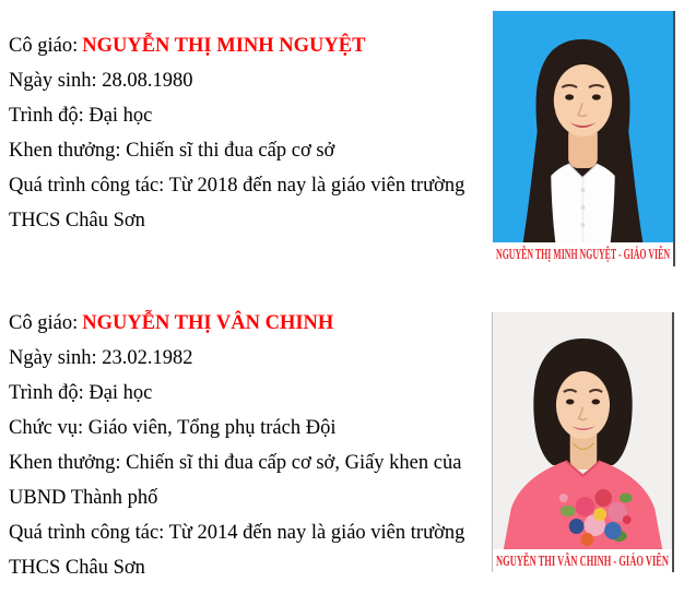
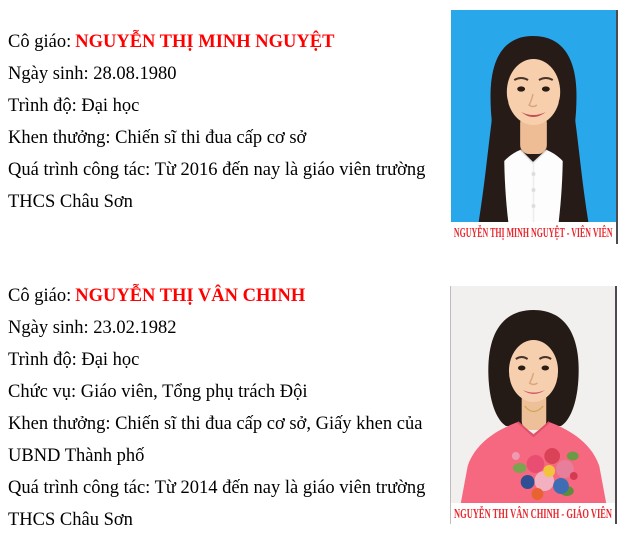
  Cô giáo: NGUYỄN THỊ MINH NGUYỆT
  Ngày sinh: 28.08.1980
  Trình độ: Đại học
  Khen thưởng: Chiến sĩ thi đua cấp cơ sở
- Quá trình công tác: Từ 2018 đến nay là giáo viên trường THCS Châu Sơn
+ Quá trình công tác: Từ 2016 đến nay là giáo viên trường THCS Châu Sơn
- NGUYỄN THỊ MINH NGUYỆT - GIÁO VIÊN
+ NGUYỄN THỊ MINH NGUYỆT - VIÊN VIÊN
  Cô giáo: NGUYỄN THỊ VÂN CHINH
  Ngày sinh: 23.02.1982
  Trình độ: Đại học
  Chức vụ: Giáo viên, Tổng phụ trách Đội
  Khen thưởng: Chiến sĩ thi đua cấp cơ sở, Giấy khen của UBND Thành phố
  Quá trình công tác: Từ 2014 đến nay là giáo viên trường THCS Châu Sơn
  NGUYỄN THI VÂN CHINH - GIÁO VIÊN
